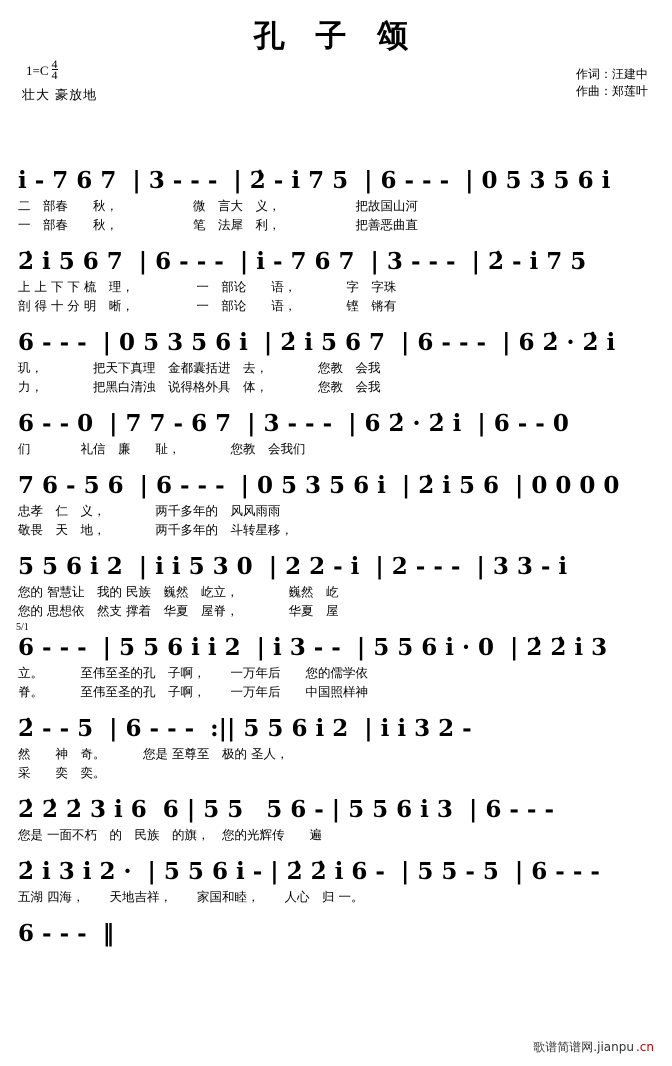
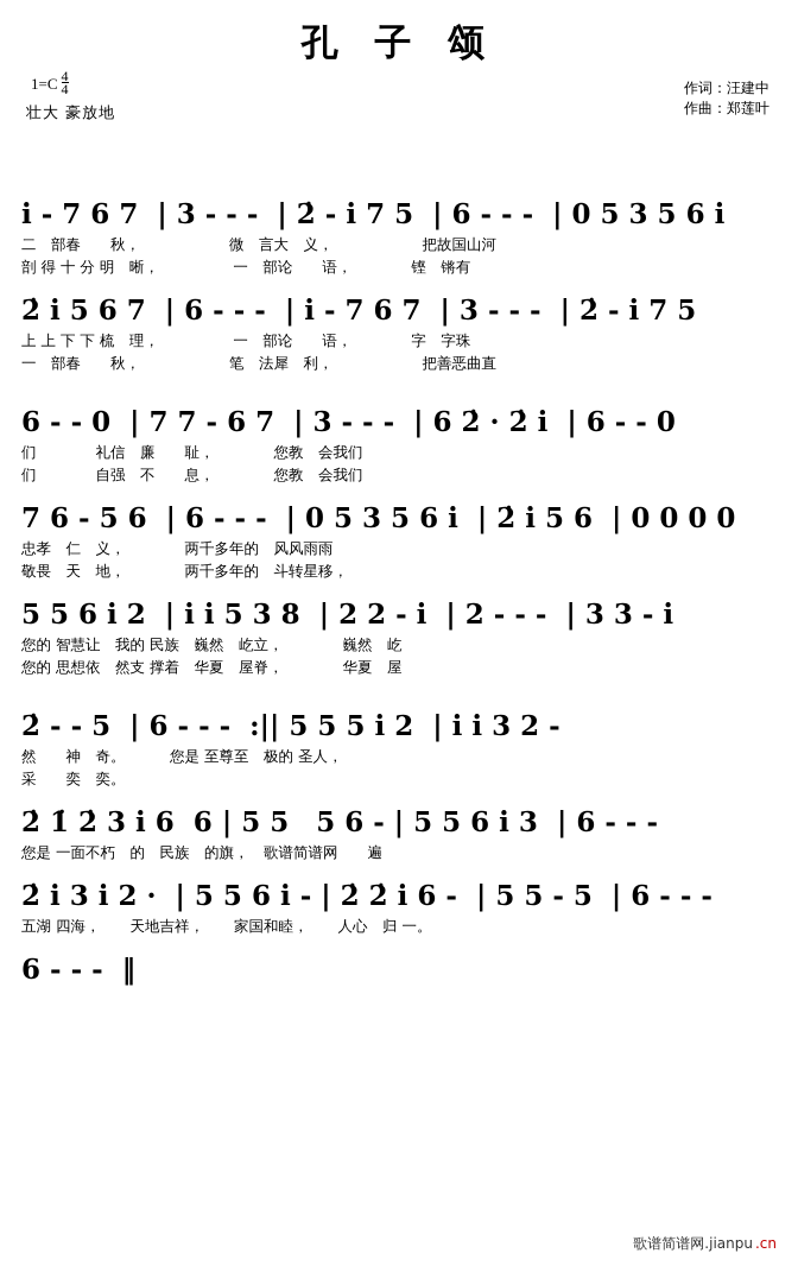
  孔 子 颂
  1=C
  4
  4
  壮大 豪放地
  作词：汪建中
  作曲：郑莲叶
  i - 7 6 7 | 3 - - - | 2̇ - i 7 5 | 6 - - - | 0 5 3 5 6 i
  二 部春 秋， 微 言大 义， 把故国山河
- 一 部春 秋， 笔 法犀 利， 把善恶曲直
+ 剖 得 十 分 明 晰， 一 部论 语， 铿 锵有
  2̇ i 5 6 7 | 6 - - - | i - 7 6 7 | 3 - - - | 2̇ - i 7 5
  上 上 下 下 梳 理， 一 部论 语， 字 字珠
- 剖 得 十 分 明 晰， 一 部论 语， 铿 锵有
+ 一 部春 秋， 笔 法犀 利， 把善恶曲直
- 6 - - - | 0 5 3 5 6 i | 2̇ i 5 6 7 | 6 - - - | 6 2̇ · 2̇ i
- 玑， 把天下真理 金都囊括进 去， 您教 会我
- 力， 把黑白清浊 说得格外具 体， 您教 会我
  6 - - 0 | 7 7 - 6 7 | 3 - - - | 6 2̇ · 2̇ i | 6 - - 0
  们 礼信 廉 耻， 您教 会我们
+ 们 自强 不 息， 您教 会我们
  7 6 - 5 6 | 6 - - - | 0 5 3 5 6 i | 2̇ i 5 6 | 0 0 0 0
  忠孝 仁 义， 两千多年的 风风雨雨
  敬畏 天 地， 两千多年的 斗转星移，
- 5 5 6 i 2 | i i 5 3 0 | 2 2 - i | 2 - - - | 3 3 - i
+ 5 5 6 i 2 | i i 5 3 8 | 2 2 - i | 2 - - - | 3 3 - i
  您的 智慧让 我的 民族 巍然 屹立， 巍然 屹
  您的 思想依 然支 撑着 华夏 屋脊， 华夏 屋
- 5/1
- 6 - - - | 5 5 6 i i 2 | i 3 - - | 5 5 6 i · 0 | 2̇ 2̇ i 3
- 立。 至伟至圣的孔 子啊， 一万年后 您的儒学依
- 脊。 至伟至圣的孔 子啊， 一万年后 中国照样神
- 2̇ - - 5 | 6 - - - :|| 5 5 6 i 2 | i i 3 2 -
+ 2̇ - - 5 | 6 - - - :|| 5 5 5 i 2 | i i 3 2 -
  然 神 奇。 您是 至尊至 极的 圣人，
  采 奕 奕。
- 2̇ 2̇ 2̇ 3 i 6 6 | 5 5 5 6 - | 5 5 6 i 3 | 6 - - -
+ 2̇ 1̇ 2̇ 3 i 6 6 | 5 5 5 6 - | 5 5 6 i 3 | 6 - - -
- 您是 一面不朽 的 民族 的旗， 您的光辉传 遍
+ 您是 一面不朽 的 民族 的旗， 歌谱简谱网 遍
  2̇ i 3 i 2 · | 5 5 6 i - | 2̇ 2̇ i 6 - | 5 5 - 5 | 6 - - -
  五湖 四海， 天地吉祥， 家国和睦， 人心 归 一。
  6 - - - ‖
  歌谱简谱网.jianpu .cn
